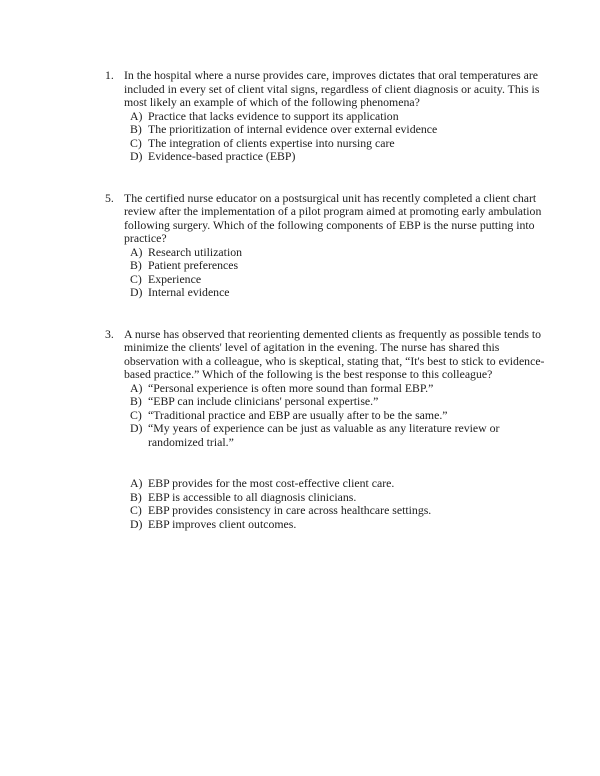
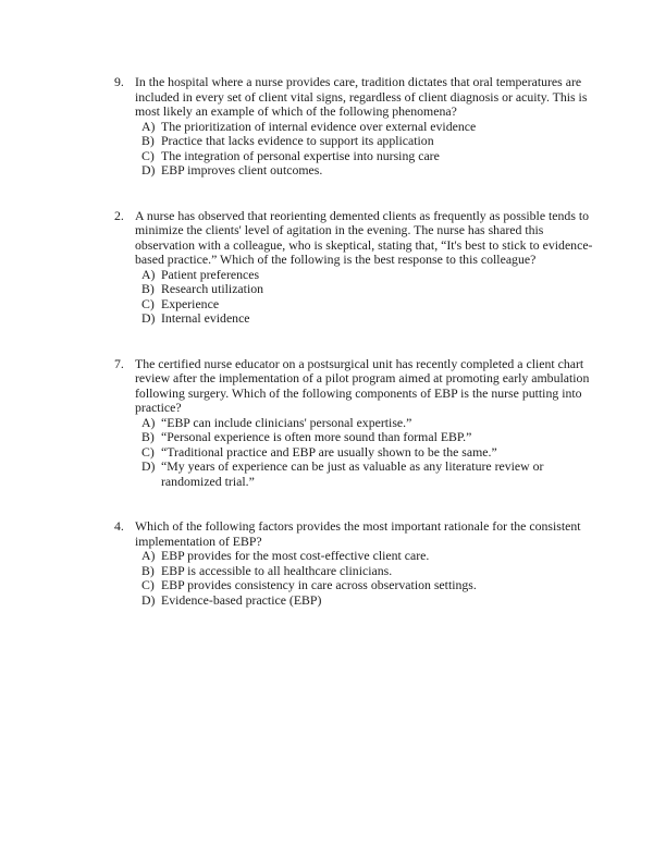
- 1.
+ 9.
- In the hospital where a nurse provides care, improves dictates that oral temperatures are included in every set of client vital signs, regardless of client diagnosis or acuity. This is most likely an example of which of the following phenomena?
+ In the hospital where a nurse provides care, tradition dictates that oral temperatures are included in every set of client vital signs, regardless of client diagnosis or acuity. This is most likely an example of which of the following phenomena?
  A)
- Practice that lacks evidence to support its application
+ The prioritization of internal evidence over external evidence
  B)
- The prioritization of internal evidence over external evidence
+ Practice that lacks evidence to support its application
  C)
- The integration of clients expertise into nursing care
+ The integration of personal expertise into nursing care
  D)
- Evidence-based practice (EBP)
+ EBP improves client outcomes.
- 5.
+ 2.
- The certified nurse educator on a postsurgical unit has recently completed a client chart review after the implementation of a pilot program aimed at promoting early ambulation following surgery. Which of the following components of EBP is the nurse putting into practice?
+ A nurse has observed that reorienting demented clients as frequently as possible tends to minimize the clients' level of agitation in the evening. The nurse has shared this observation with a colleague, who is skeptical, stating that, “It's best to stick to evidence-based practice.” Which of the following is the best response to this colleague?
  A)
- Research utilization
+ Patient preferences
  B)
- Patient preferences
+ Research utilization
  C)
  Experience
  D)
  Internal evidence
- 3.
+ 7.
- A nurse has observed that reorienting demented clients as frequently as possible tends to minimize the clients' level of agitation in the evening. The nurse has shared this observation with a colleague, who is skeptical, stating that, “It's best to stick to evidence-based practice.” Which of the following is the best response to this colleague?
+ The certified nurse educator on a postsurgical unit has recently completed a client chart review after the implementation of a pilot program aimed at promoting early ambulation following surgery. Which of the following components of EBP is the nurse putting into practice?
  A)
- “Personal experience is often more sound than formal EBP.”
+ “EBP can include clinicians' personal expertise.”
  B)
- “EBP can include clinicians' personal expertise.”
+ “Personal experience is often more sound than formal EBP.”
  C)
- “Traditional practice and EBP are usually after to be the same.”
+ “Traditional practice and EBP are usually shown to be the same.”
  D)
  “My years of experience can be just as valuable as any literature review or randomized trial.”
+ 4.
+ Which of the following factors provides the most important rationale for the consistent implementation of EBP?
  A)
  EBP provides for the most cost-effective client care.
  B)
- EBP is accessible to all diagnosis clinicians.
+ EBP is accessible to all healthcare clinicians.
  C)
- EBP provides consistency in care across healthcare settings.
+ EBP provides consistency in care across observation settings.
  D)
- EBP improves client outcomes.
+ Evidence-based practice (EBP)
